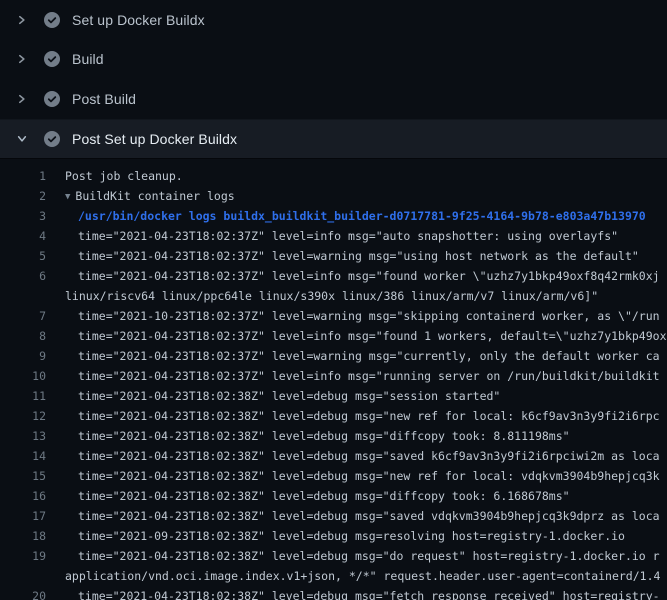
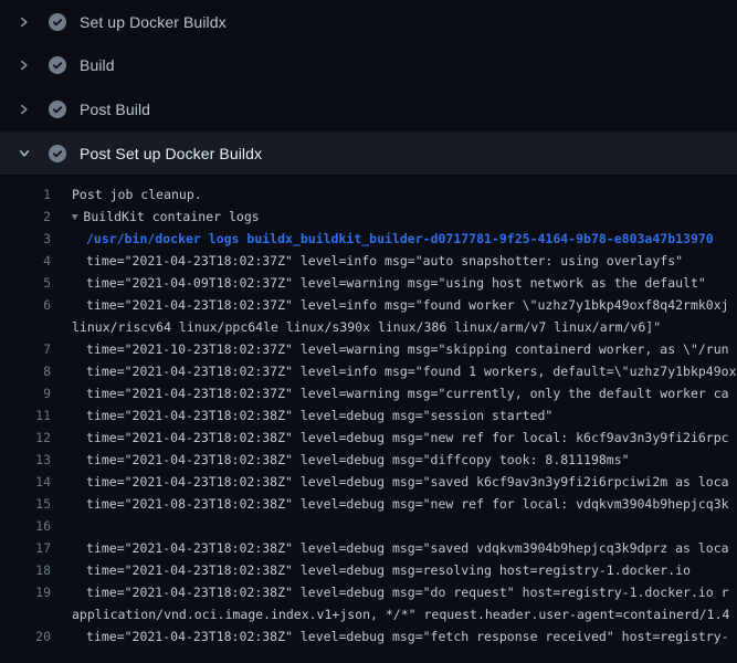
  Set up Docker Buildx
  Build
  Post Build
  Post Set up Docker Buildx
  1
  Post job cleanup.
  2
  ▼ BuildKit container logs
  3
  /usr/bin/docker logs buildx_buildkit_builder-d0717781-9f25-4164-9b78-e803a47b13970
  4
  time="2021-04-23T18:02:37Z" level=info msg="auto snapshotter: using overlayfs"
  5
- time="2021-04-23T18:02:37Z" level=warning msg="using host network as the default"
+ time="2021-04-09T18:02:37Z" level=warning msg="using host network as the default"
  6
  time="2021-04-23T18:02:37Z" level=info msg="found worker \"uzhz7y1bkp49oxf8q42rmk0xj
  linux/riscv64 linux/ppc64le linux/s390x linux/386 linux/arm/v7 linux/arm/v6]"
  7
  time="2021-10-23T18:02:37Z" level=warning msg="skipping containerd worker, as \"/run
  8
  time="2021-04-23T18:02:37Z" level=info msg="found 1 workers, default=\"uzhz7y1bkp49ox
  9
  time="2021-04-23T18:02:37Z" level=warning msg="currently, only the default worker ca
- 10
- time="2021-04-23T18:02:37Z" level=info msg="running server on /run/buildkit/buildkit
  11
  time="2021-04-23T18:02:38Z" level=debug msg="session started"
  12
  time="2021-04-23T18:02:38Z" level=debug msg="new ref for local: k6cf9av3n3y9fi2i6rpc
  13
  time="2021-04-23T18:02:38Z" level=debug msg="diffcopy took: 8.811198ms"
  14
  time="2021-04-23T18:02:38Z" level=debug msg="saved k6cf9av3n3y9fi2i6rpciwi2m as loca
  15
- time="2021-04-23T18:02:38Z" level=debug msg="new ref for local: vdqkvm3904b9hepjcq3k
+ time="2021-08-23T18:02:38Z" level=debug msg="new ref for local: vdqkvm3904b9hepjcq3k
  16
- time="2021-04-23T18:02:38Z" level=debug msg="diffcopy took: 6.168678ms"
  17
  time="2021-04-23T18:02:38Z" level=debug msg="saved vdqkvm3904b9hepjcq3k9dprz as loca
  18
- time="2021-09-23T18:02:38Z" level=debug msg=resolving host=registry-1.docker.io
+ time="2021-04-23T18:02:38Z" level=debug msg=resolving host=registry-1.docker.io
  19
  time="2021-04-23T18:02:38Z" level=debug msg="do request" host=registry-1.docker.io r
  application/vnd.oci.image.index.v1+json, */*" request.header.user-agent=containerd/1.4
  20
  time="2021-04-23T18:02:38Z" level=debug msg="fetch response received" host=registry-
